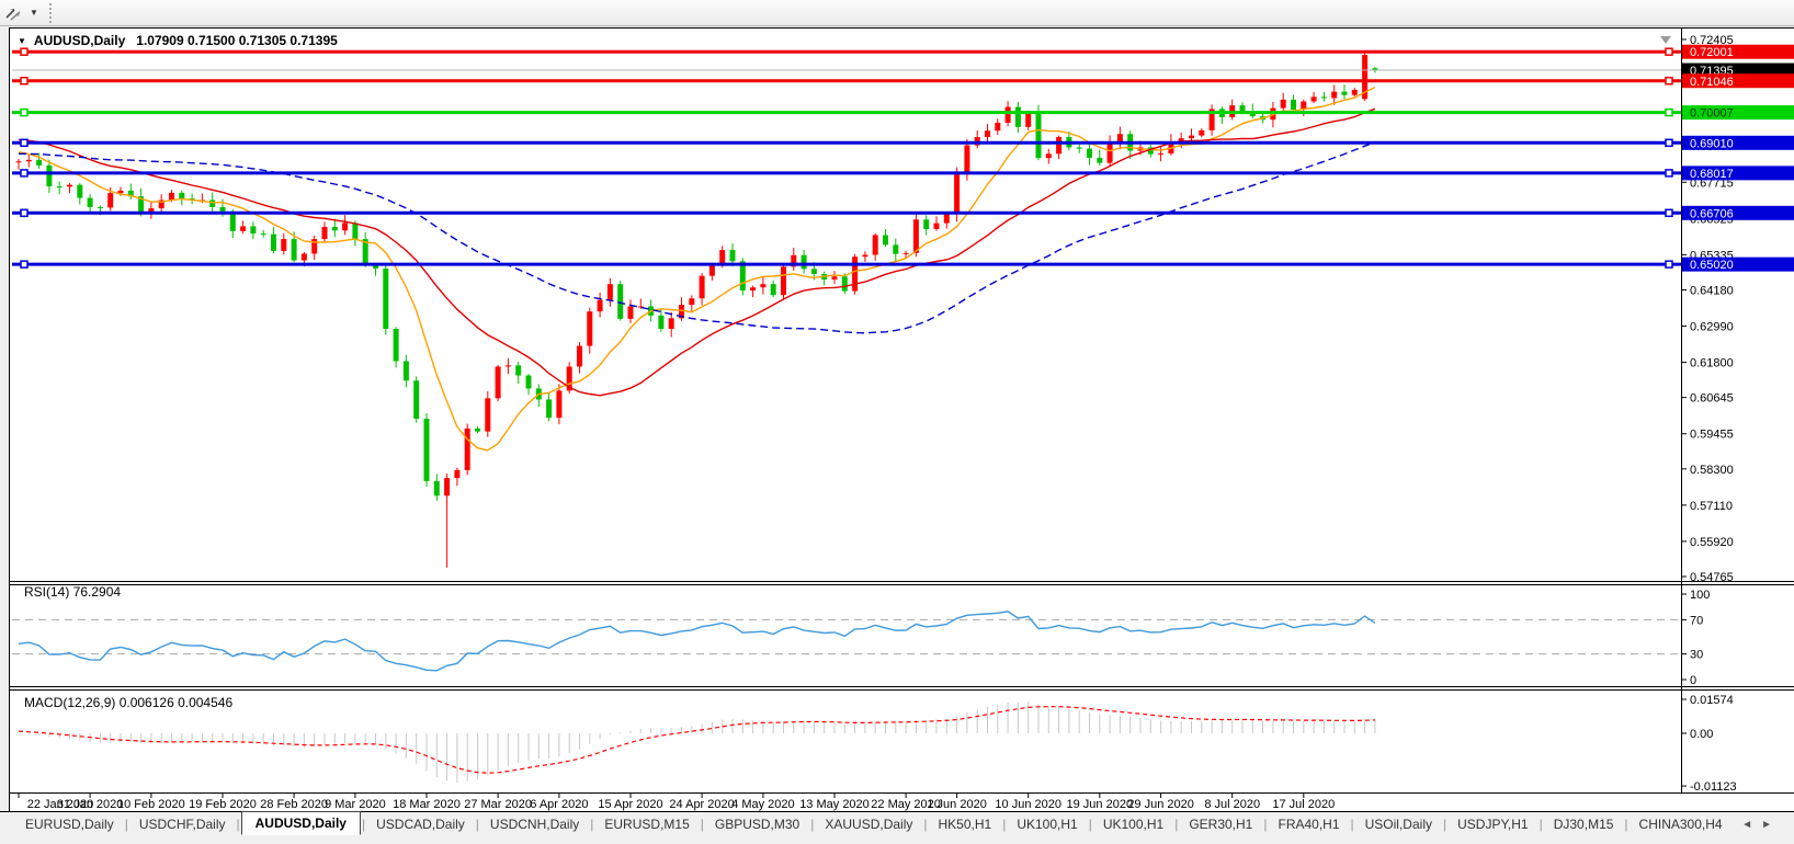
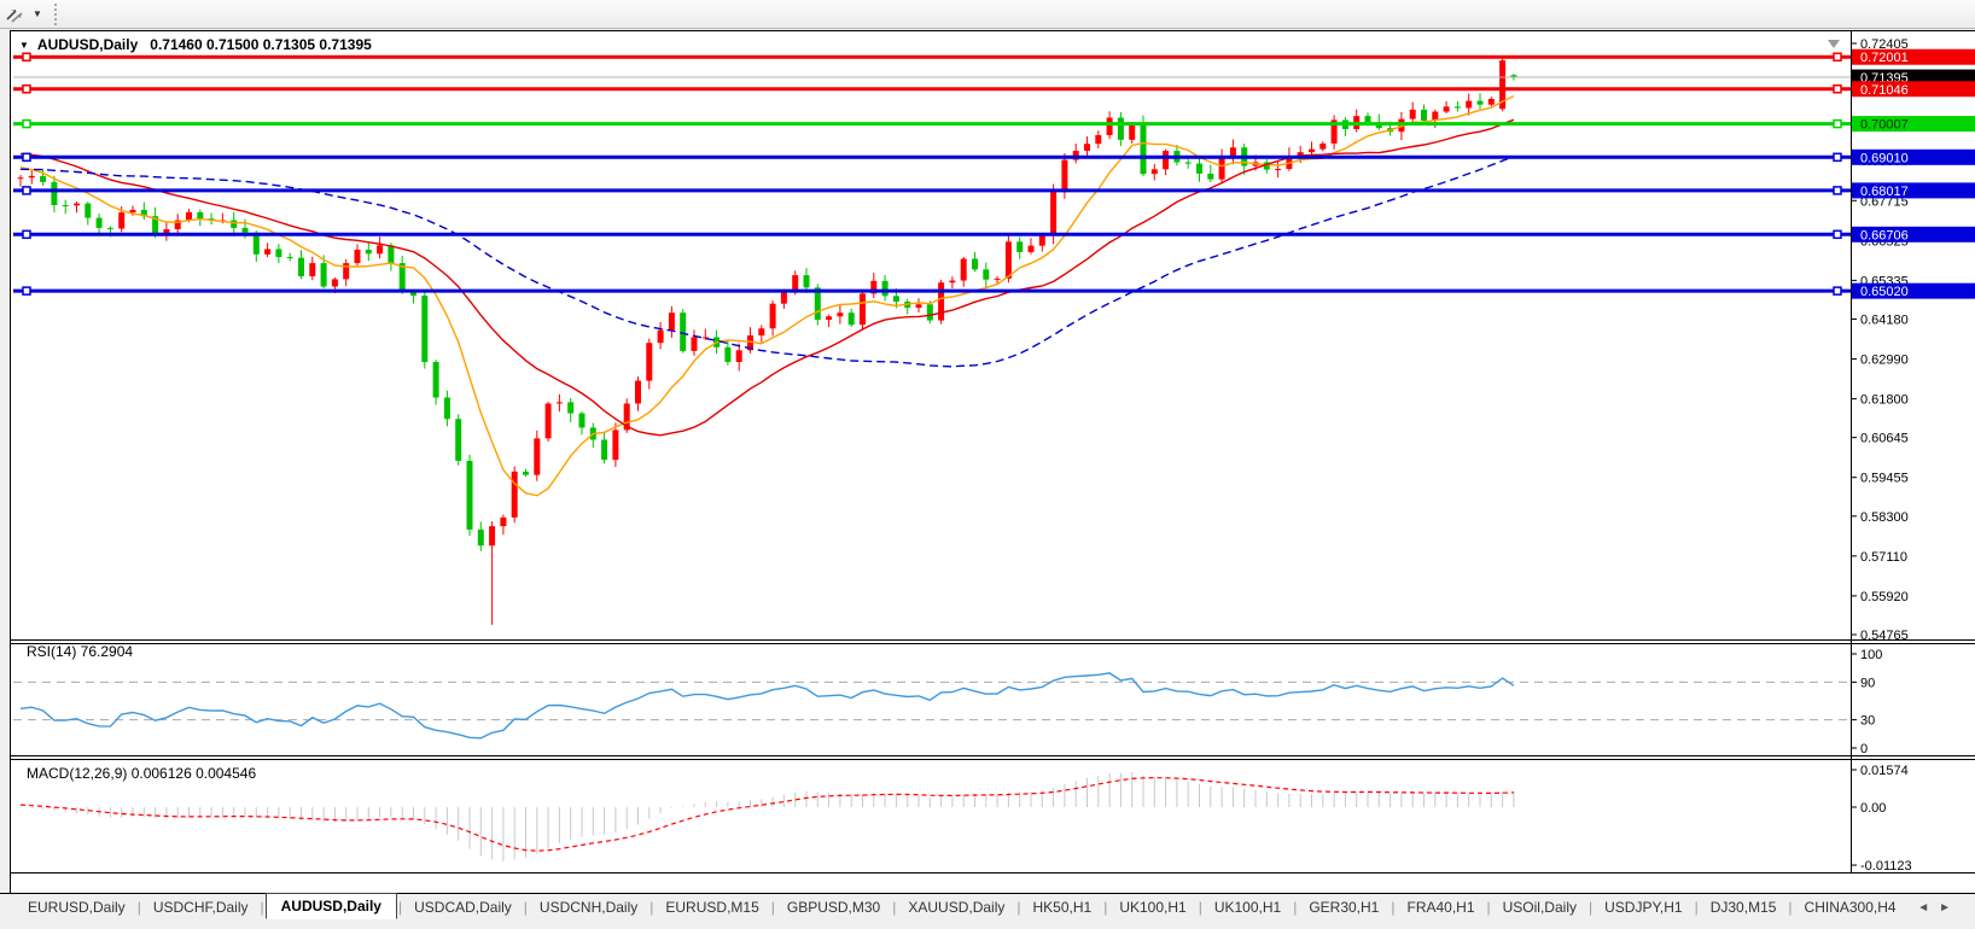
  ▼
  0.72405
  0.67715
  0.65335
  0.64180
  0.62990
  0.61800
  0.60645
  0.59455
  0.58300
  0.57110
  0.55920
  0.54765
  100
- 70
+ 90
  30
  0
  0.01574
  0.00
  -0.01123
  0.71395
  0.72001
  0.71046
  0.70007
  0.69010
  0.68017
  0.66706
  0.65020
- 22 Jan 2020
- 31 Jan 2020
- 10 Feb 2020
- 19 Feb 2020
- 28 Feb 2020
- 9 Mar 2020
- 18 Mar 2020
- 27 Mar 2020
- 6 Apr 2020
- 15 Apr 2020
- 24 Apr 2020
- 4 May 2020
- 13 May 2020
- 22 May 2020
- 1 Jun 2020
- 10 Jun 2020
- 19 Jun 2020
- 29 Jun 2020
- 8 Jul 2020
- 17 Jul 2020
  ▼
  AUDUSD,Daily
- 1.07909 0.71500 0.71305 0.71395
+ 0.71460 0.71500 0.71305 0.71395
  RSI(14) 76.2904
  MACD(12,26,9) 0.006126 0.004546
  EURUSD,Daily
  |
  USDCHF,Daily
  |
  AUDUSD,Daily
  |
  USDCAD,Daily
  |
  USDCNH,Daily
  |
  EURUSD,M15
  |
  GBPUSD,M30
  |
  XAUUSD,Daily
  |
  HK50,H1
  |
  UK100,H1
  |
  UK100,H1
  |
  GER30,H1
  |
  FRA40,H1
  |
  USOil,Daily
  |
  USDJPY,H1
  |
  DJ30,M15
  |
  CHINA300,H4
  ◄►
